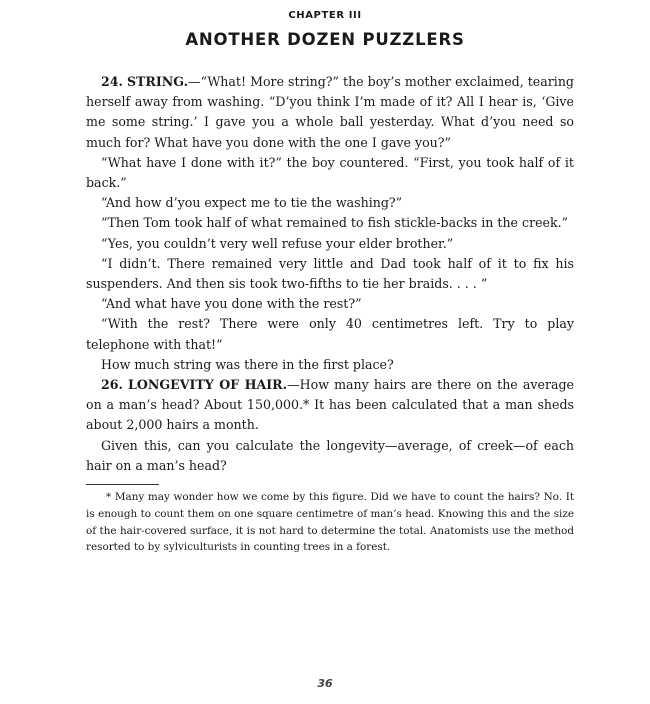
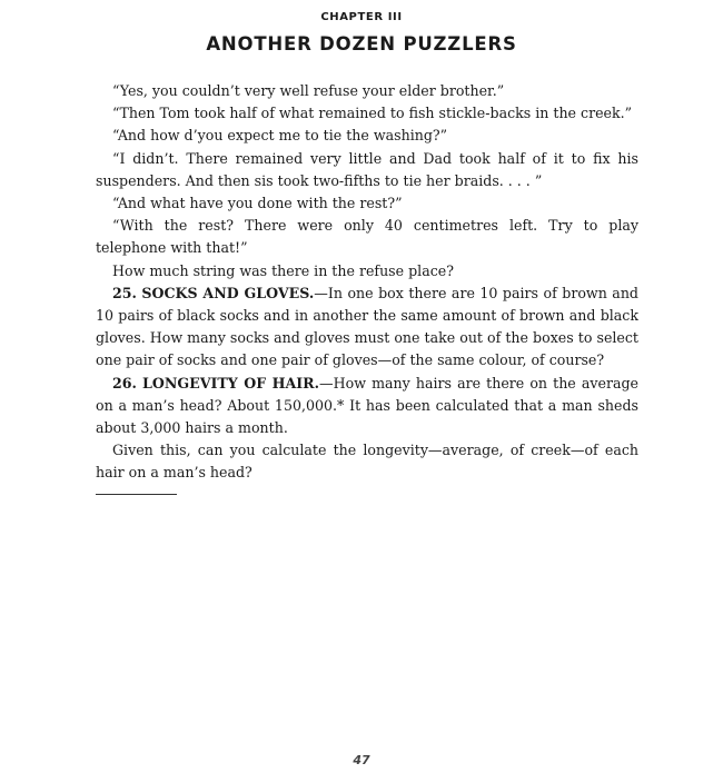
  CHAPTER III
  ANOTHER DOZEN PUZZLERS
- 24. STRING.—“What! More string?” the boy’s mother exclaimed, tearing herself away from washing. “D’you think I’m made of it? All I hear is, ‘Give me some string.’ I gave you a whole ball yesterday. What d’you need so much for? What have you done with the one I gave you?”
- “What have I done with it?” the boy countered. “First, you took half of it back.”
- “And how d’you expect me to tie the washing?”
+ “Yes, you couldn’t very well refuse your elder brother.”
  “Then Tom took half of what remained to fish stickle-backs in the creek.”
- “Yes, you couldn’t very well refuse your elder brother.”
+ “And how d’you expect me to tie the washing?”
  “I didn’t. There remained very little and Dad took half of it to fix his suspenders. And then sis took two-fifths to tie her braids. . . . ”
  “And what have you done with the rest?”
  “With the rest? There were only 40 centimetres left. Try to play telephone with that!”
- How much string was there in the first place?
+ How much string was there in the refuse place?
+ 25. SOCKS AND GLOVES.—In one box there are 10 pairs of brown and 10 pairs of black socks and in another the same amount of brown and black gloves. How many socks and gloves must one take out of the boxes to select one pair of socks and one pair of gloves—of the same colour, of course?
- 26. LONGEVITY OF HAIR.—How many hairs are there on the average on a man’s head? About 150,000.* It has been calculated that a man sheds about 2,000 hairs a month.
+ 26. LONGEVITY OF HAIR.—How many hairs are there on the average on a man’s head? About 150,000.* It has been calculated that a man sheds about 3,000 hairs a month.
  Given this, can you calculate the longevity—average, of creek—of each hair on a man’s head?
- * Many may wonder how we come by this figure. Did we have to count the hairs? No. It is enough to count them on one square centimetre of man’s head. Knowing this and the size of the hair-covered surface, it is not hard to determine the total. Anatomists use the method resorted to by sylviculturists in counting trees in a forest.
- 36
+ 47
